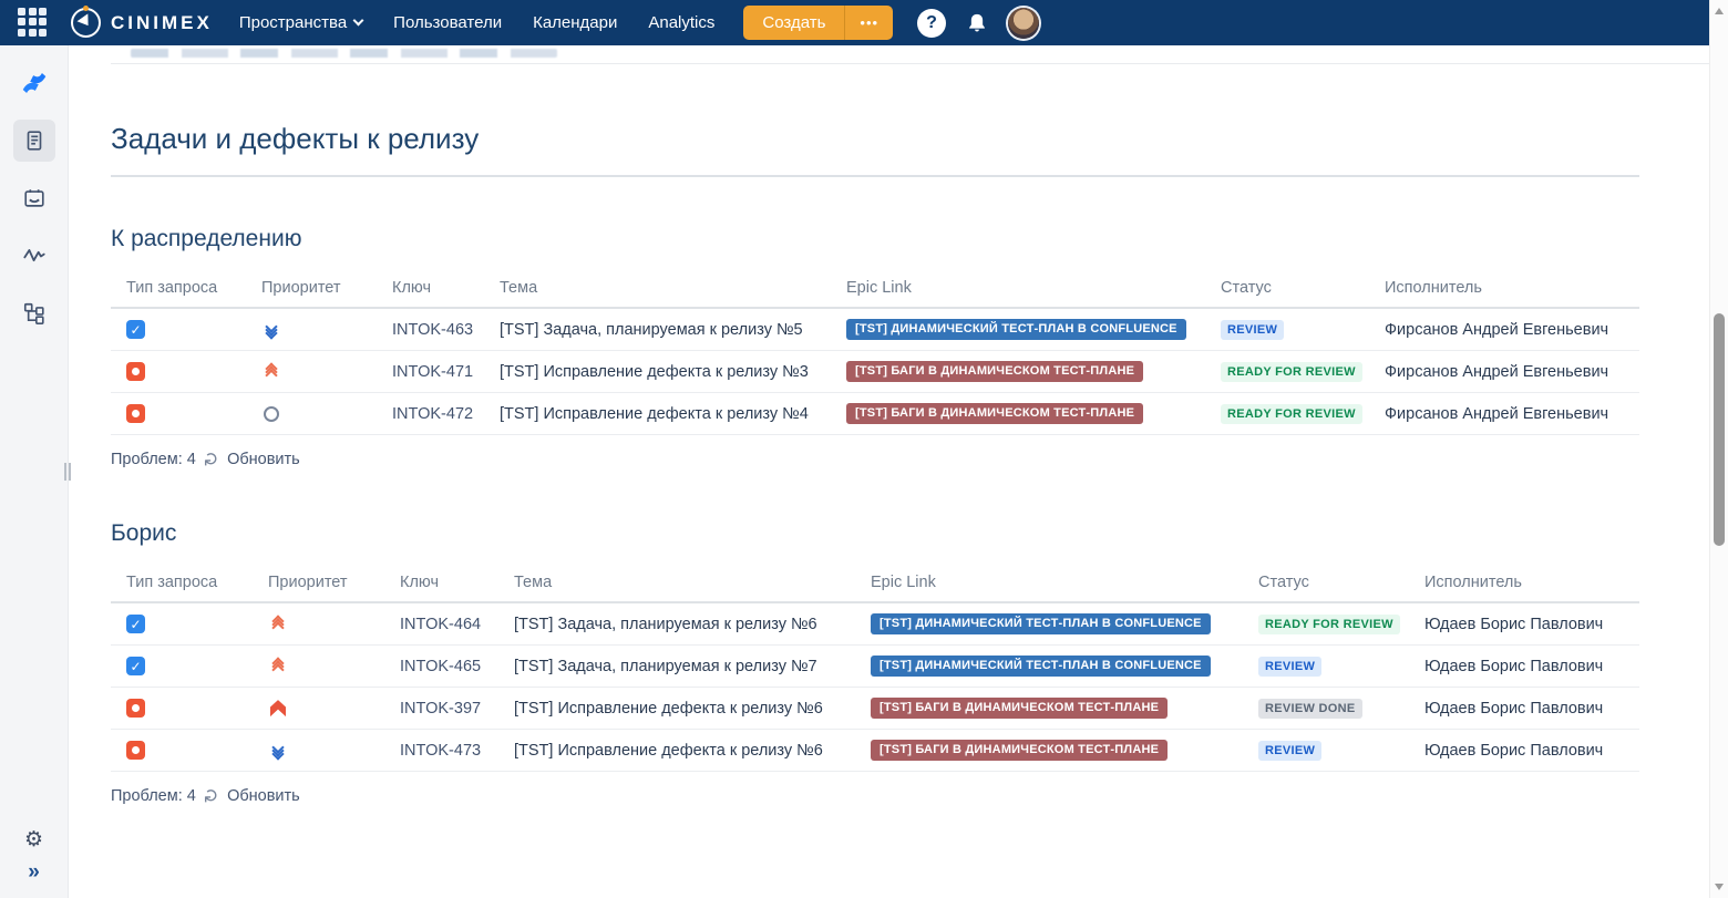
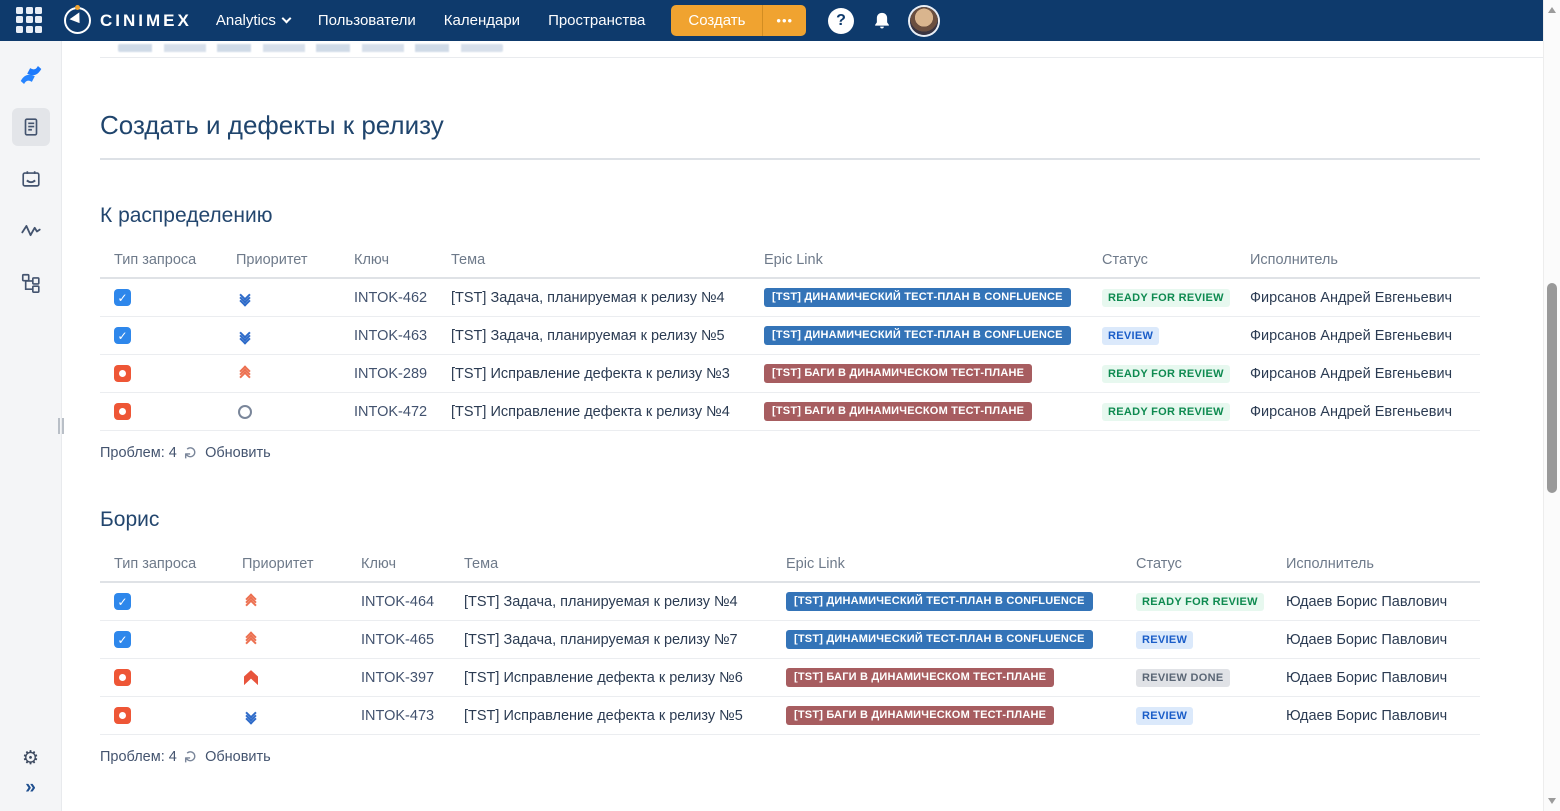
  CINIMEX
- Пространства
+ Analytics
  Пользователи
  Календари
- Analytics
+ Пространства
  Создать
  •••
  ?
  ⚙
  »
- Задачи и дефекты к релизу
+ Создать и дефекты к релизу
  К распределению
  Тип запроса	Приоритет	Ключ	Тема	Epic Link	Статус	Исполнитель
+ 		INTOK-462	[TST] Задача, планируемая к релизу №4	[TST] ДИНАМИЧЕСКИЙ ТЕСТ-ПЛАН В CONFLUENCE	READY FOR REVIEW	Фирсанов Андрей Евгеньевич
  		INTOK-463	[TST] Задача, планируемая к релизу №5	[TST] ДИНАМИЧЕСКИЙ ТЕСТ-ПЛАН В CONFLUENCE	REVIEW	Фирсанов Андрей Евгеньевич
- 		INTOK-471	[TST] Исправление дефекта к релизу №3	[TST] БАГИ В ДИНАМИЧЕСКОМ ТЕСТ-ПЛАНЕ	READY FOR REVIEW	Фирсанов Андрей Евгеньевич
+ 		INTOK-289	[TST] Исправление дефекта к релизу №3	[TST] БАГИ В ДИНАМИЧЕСКОМ ТЕСТ-ПЛАНЕ	READY FOR REVIEW	Фирсанов Андрей Евгеньевич
  		INTOK-472	[TST] Исправление дефекта к релизу №4	[TST] БАГИ В ДИНАМИЧЕСКОМ ТЕСТ-ПЛАНЕ	READY FOR REVIEW	Фирсанов Андрей Евгеньевич
  Проблем: 4
  Обновить
  Борис
  Тип запроса	Приоритет	Ключ	Тема	Epic Link	Статус	Исполнитель
- 		INTOK-464	[TST] Задача, планируемая к релизу №6	[TST] ДИНАМИЧЕСКИЙ ТЕСТ-ПЛАН В CONFLUENCE	READY FOR REVIEW	Юдаев Борис Павлович
+ 		INTOK-464	[TST] Задача, планируемая к релизу №4	[TST] ДИНАМИЧЕСКИЙ ТЕСТ-ПЛАН В CONFLUENCE	READY FOR REVIEW	Юдаев Борис Павлович
  		INTOK-465	[TST] Задача, планируемая к релизу №7	[TST] ДИНАМИЧЕСКИЙ ТЕСТ-ПЛАН В CONFLUENCE	REVIEW	Юдаев Борис Павлович
  		INTOK-397	[TST] Исправление дефекта к релизу №6	[TST] БАГИ В ДИНАМИЧЕСКОМ ТЕСТ-ПЛАНЕ	REVIEW DONE	Юдаев Борис Павлович
- 		INTOK-473	[TST] Исправление дефекта к релизу №6	[TST] БАГИ В ДИНАМИЧЕСКОМ ТЕСТ-ПЛАНЕ	REVIEW	Юдаев Борис Павлович
+ 		INTOK-473	[TST] Исправление дефекта к релизу №5	[TST] БАГИ В ДИНАМИЧЕСКОМ ТЕСТ-ПЛАНЕ	REVIEW	Юдаев Борис Павлович
  Проблем: 4
  Обновить
